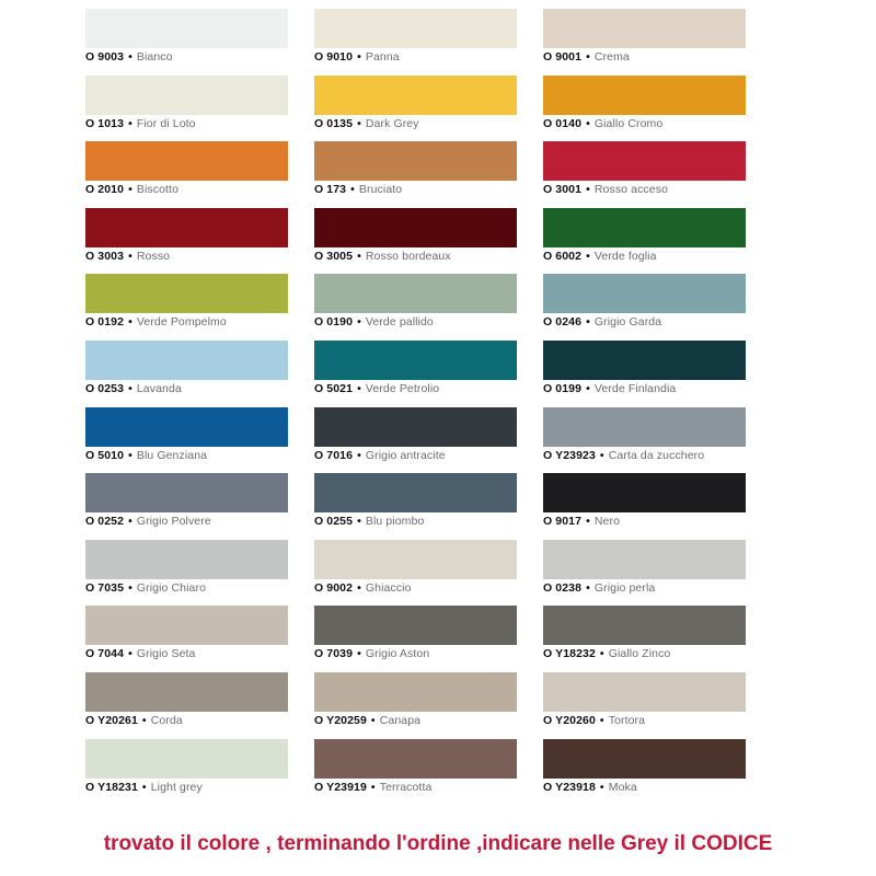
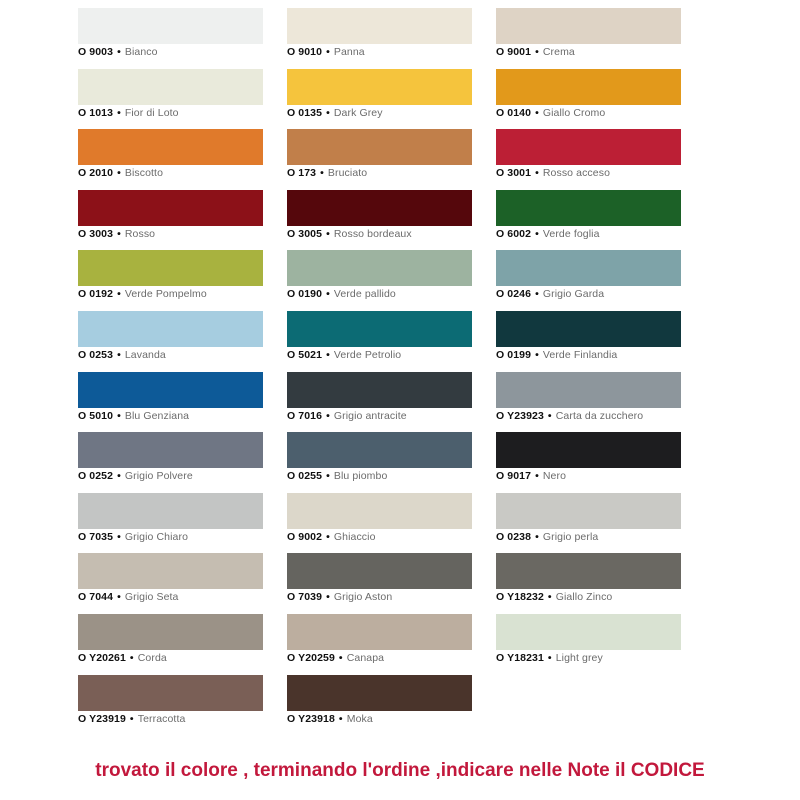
  O 9003 • Bianco
  O 9010 • Panna
  O 9001 • Crema
  O 1013 • Fior di Loto
  O 0135 • Dark Grey
  O 0140 • Giallo Cromo
  O 2010 • Biscotto
  O 173 • Bruciato
  O 3001 • Rosso acceso
  O 3003 • Rosso
  O 3005 • Rosso bordeaux
  O 6002 • Verde foglia
  O 0192 • Verde Pompelmo
  O 0190 • Verde pallido
  O 0246 • Grigio Garda
  O 0253 • Lavanda
  O 5021 • Verde Petrolio
  O 0199 • Verde Finlandia
  O 5010 • Blu Genziana
  O 7016 • Grigio antracite
  O Y23923 • Carta da zucchero
  O 0252 • Grigio Polvere
  O 0255 • Blu piombo
  O 9017 • Nero
  O 7035 • Grigio Chiaro
  O 9002 • Ghiaccio
  O 0238 • Grigio perla
  O 7044 • Grigio Seta
  O 7039 • Grigio Aston
  O Y18232 • Giallo Zinco
  O Y20261 • Corda
  O Y20259 • Canapa
- O Y20260 • Tortora
  O Y18231 • Light grey
  O Y23919 • Terracotta
  O Y23918 • Moka
- trovato il colore , terminando l'ordine ,indicare nelle Grey il CODICE
+ trovato il colore , terminando l'ordine ,indicare nelle Note il CODICE
